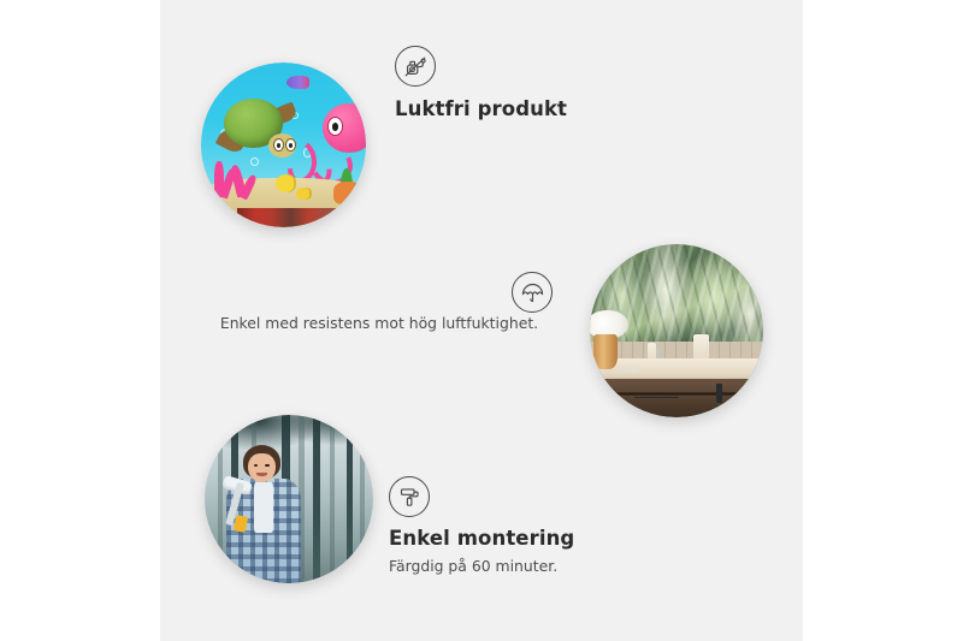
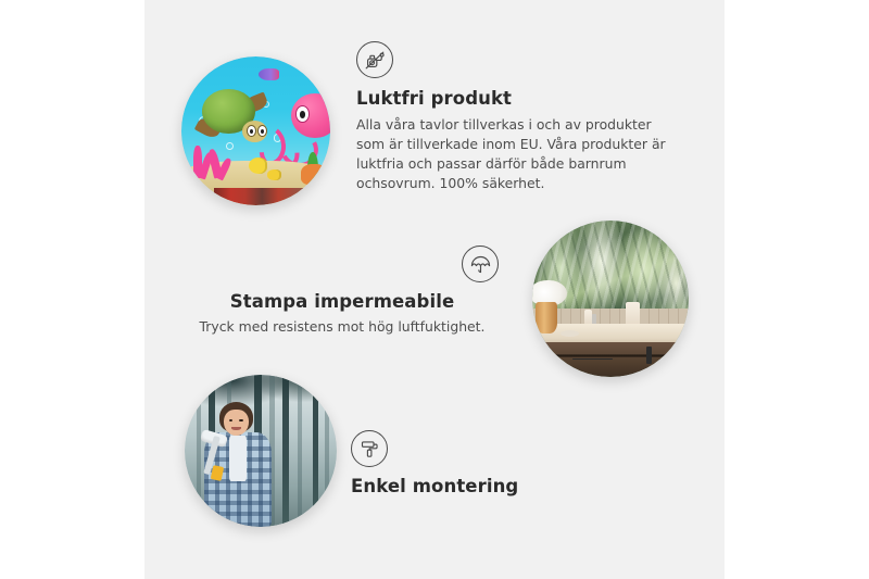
  Luktfri produkt
+ Alla våra tavlor tillverkas i och av produkter som är tillverkade inom EU. Våra produkter är luktfria och passar därför både barnrum ochsovrum. 100% säkerhet.
+ Stampa impermeabile
- Enkel med resistens mot hög luftfuktighet.
+ Tryck med resistens mot hög luftfuktighet.
  Enkel montering
- Färgdig på 60 minuter.
